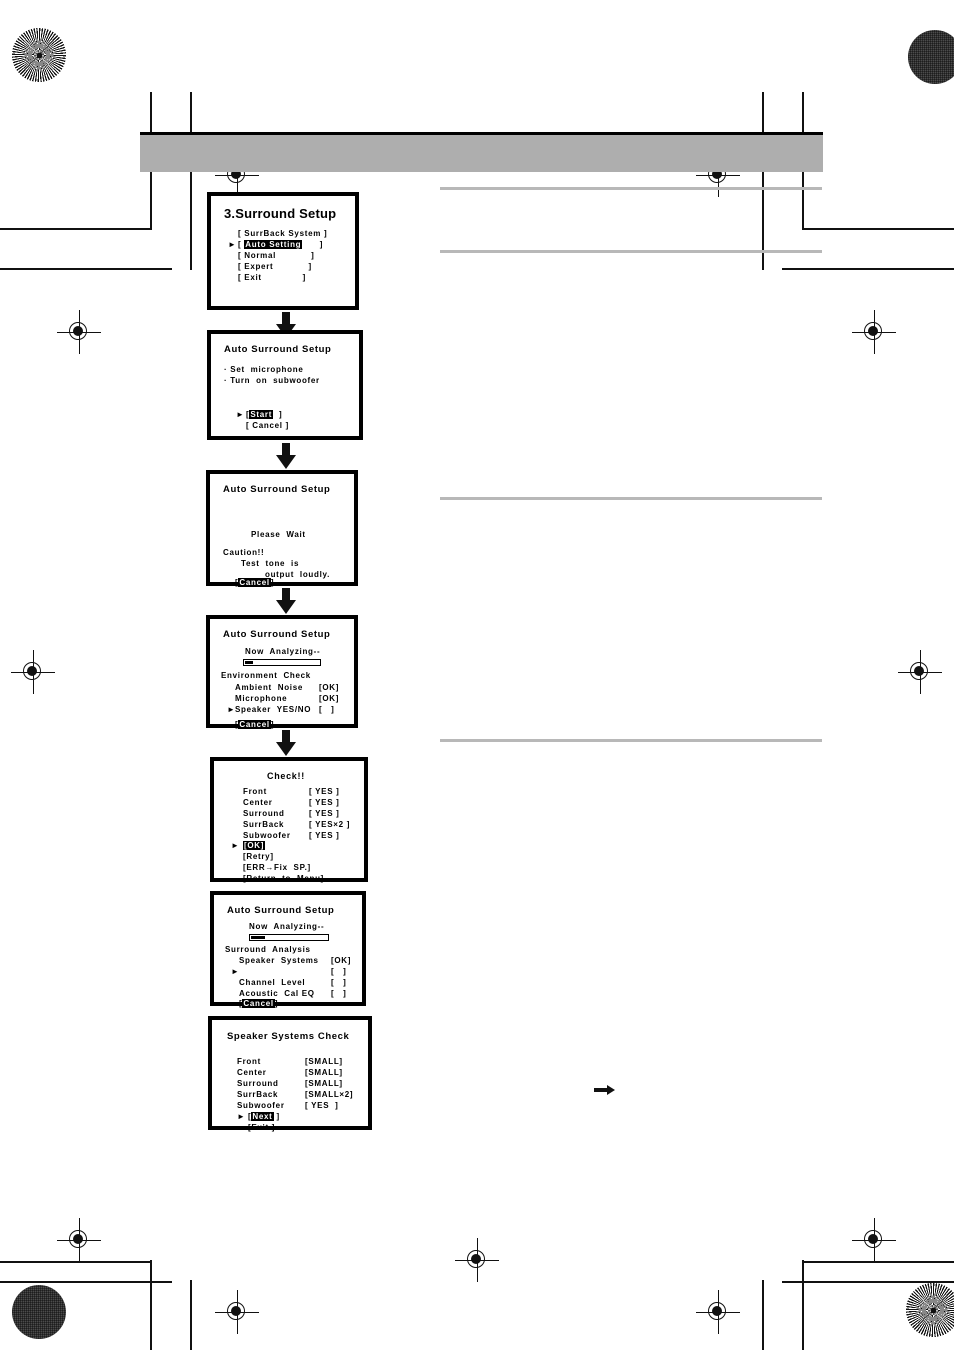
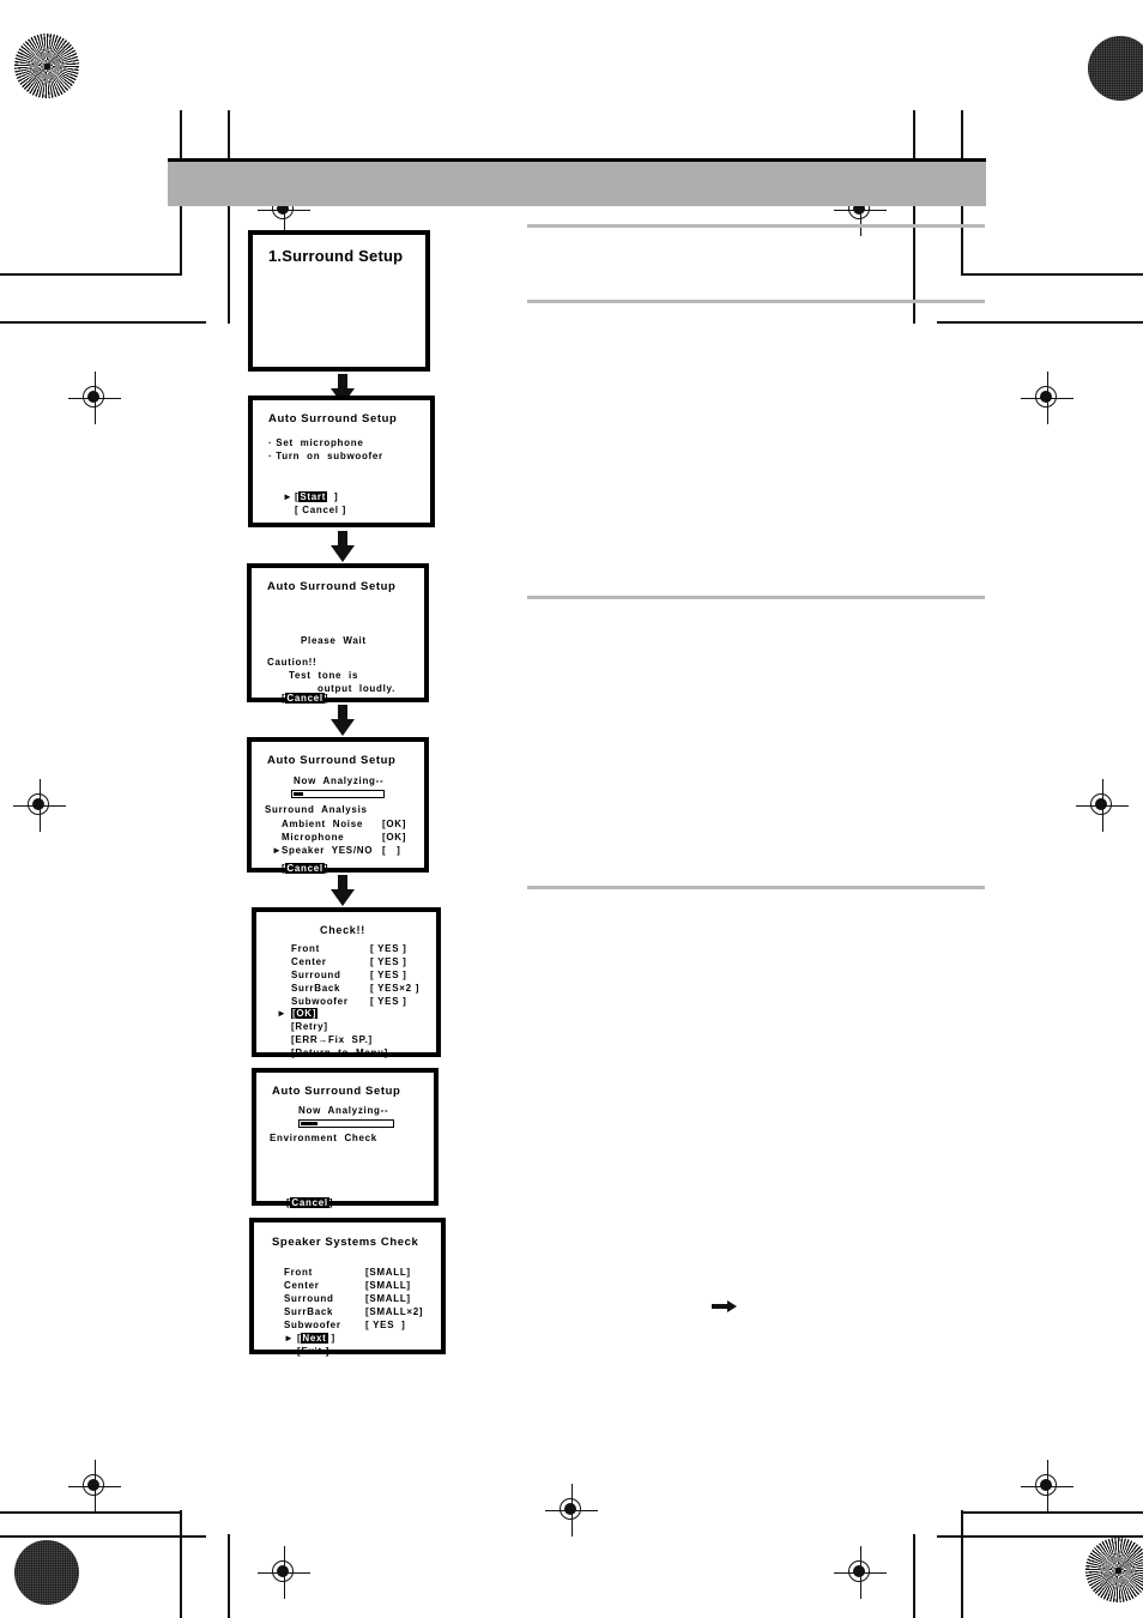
- 3.Surround Setup
+ 1.Surround Setup
- [ SurrBack System ]
- ► [ Auto Setting ]
- [ Normal ]
- [ Expert ]
- [ Exit ]
  Auto Surround Setup
  · Set microphone
  · Turn on subwoofer
  ► [Start ]
  [ Cancel ]
  Auto Surround Setup
  Please Wait
  Caution!!
  Test tone is
  output loudly.
  [Cancel]
  Auto Surround Setup
  Now Analyzing--
- Environment Check
+ Surround Analysis
  Ambient Noise [OK]
  Microphone [OK]
  ►Speaker YES/NO [ ]
  [Cancel]
  Check!!
  Front [ YES ]
  Center [ YES ]
  Surround [ YES ]
  SurrBack [ YES×2 ]
  Subwoofer [ YES ]
  ► [OK]
  [Retry]
  [ERR→Fix SP.]
  [Return to Menu]
  Auto Surround Setup
  Now Analyzing--
- Surround Analysis
+ Environment Check
- Speaker Systems [OK]
- ► [ ]
- Channel Level [ ]
- Acoustic Cal EQ [ ]
  [Cancel]
  Speaker Systems Check
  Front [SMALL]
  Center [SMALL]
  Surround [SMALL]
  SurrBack [SMALL×2]
  Subwoofer [ YES ]
  ► [Next ]
  [Exit ]
